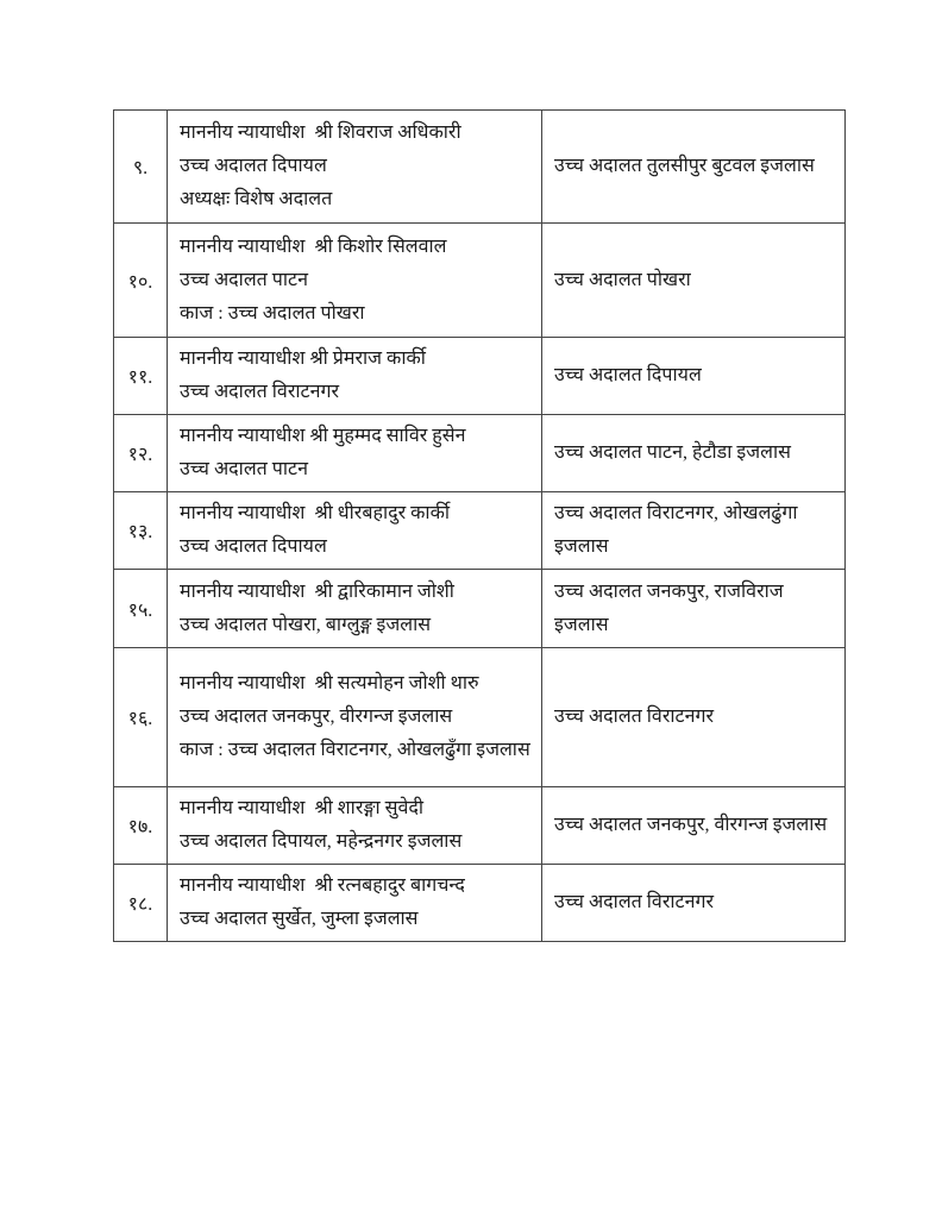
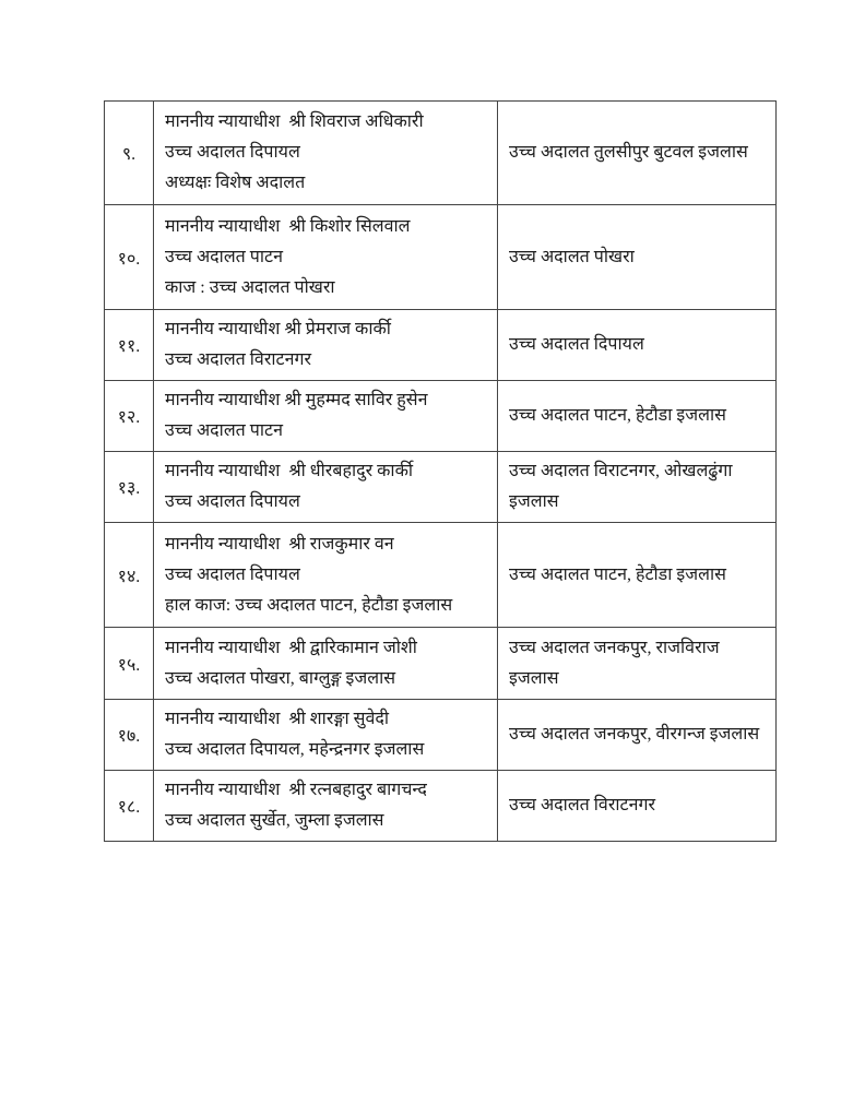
  ९.	माननीय न्यायाधीश श्री शिवराज अधिकारीउच्च अदालत दिपायलअध्यक्षः विशेष अदालत	उच्च अदालत तुलसीपुर बुटवल इजलास
  १०.	माननीय न्यायाधीश श्री किशोर सिलवालउच्च अदालत पाटनकाज : उच्च अदालत पोखरा	उच्च अदालत पोखरा
  ११.	माननीय न्यायाधीश श्री प्रेमराज कार्कीउच्च अदालत विराटनगर	उच्च अदालत दिपायल
  १२.	माननीय न्यायाधीश श्री मुहम्मद साविर हुसेनउच्च अदालत पाटन	उच्च अदालत पाटन, हेटौडा इजलास
  १३.	माननीय न्यायाधीश श्री धीरबहादुर कार्कीउच्च अदालत दिपायल	उच्च अदालत विराटनगर, ओखलढुंगा इजलास
+ १४.	माननीय न्यायाधीश श्री राजकुमार वनउच्च अदालत दिपायलहाल काज: उच्च अदालत पाटन, हेटौडा इजलास	उच्च अदालत पाटन, हेटौडा इजलास
  १५.	माननीय न्यायाधीश श्री द्वारिकामान जोशीउच्च अदालत पोखरा, बाग्लुङ्ग इजलास	उच्च अदालत जनकपुर, राजविराज इजलास
- १६.	माननीय न्यायाधीश श्री सत्यमोहन जोशी थारुउच्च अदालत जनकपुर, वीरगन्ज इजलासकाज : उच्च अदालत विराटनगर, ओखलढुँगा इजलास	उच्च अदालत विराटनगर
  १७.	माननीय न्यायाधीश श्री शारङ्गा सुवेदीउच्च अदालत दिपायल, महेन्द्रनगर इजलास	उच्च अदालत जनकपुर, वीरगन्ज इजलास
  १८.	माननीय न्यायाधीश श्री रत्नबहादुर बागचन्दउच्च अदालत सुर्खेत, जुम्ला इजलास	उच्च अदालत विराटनगर
